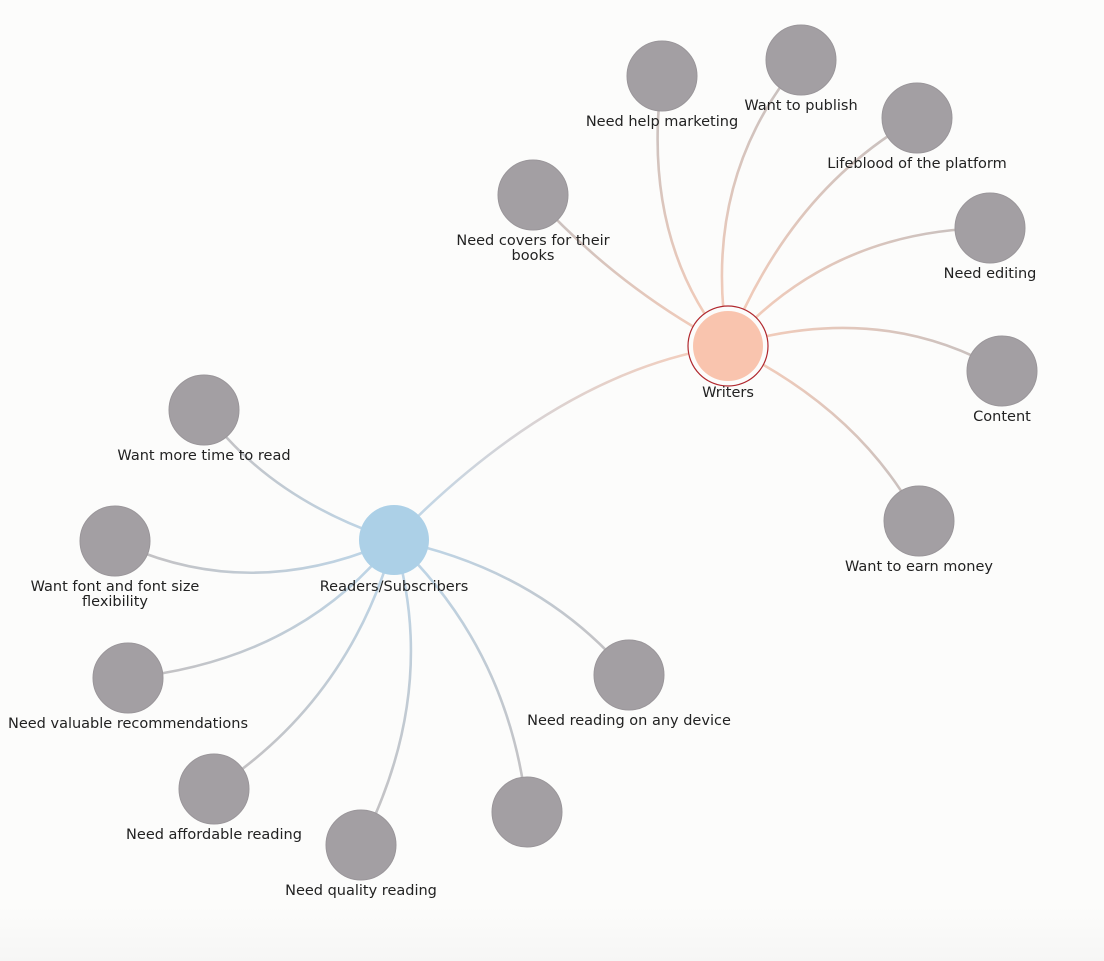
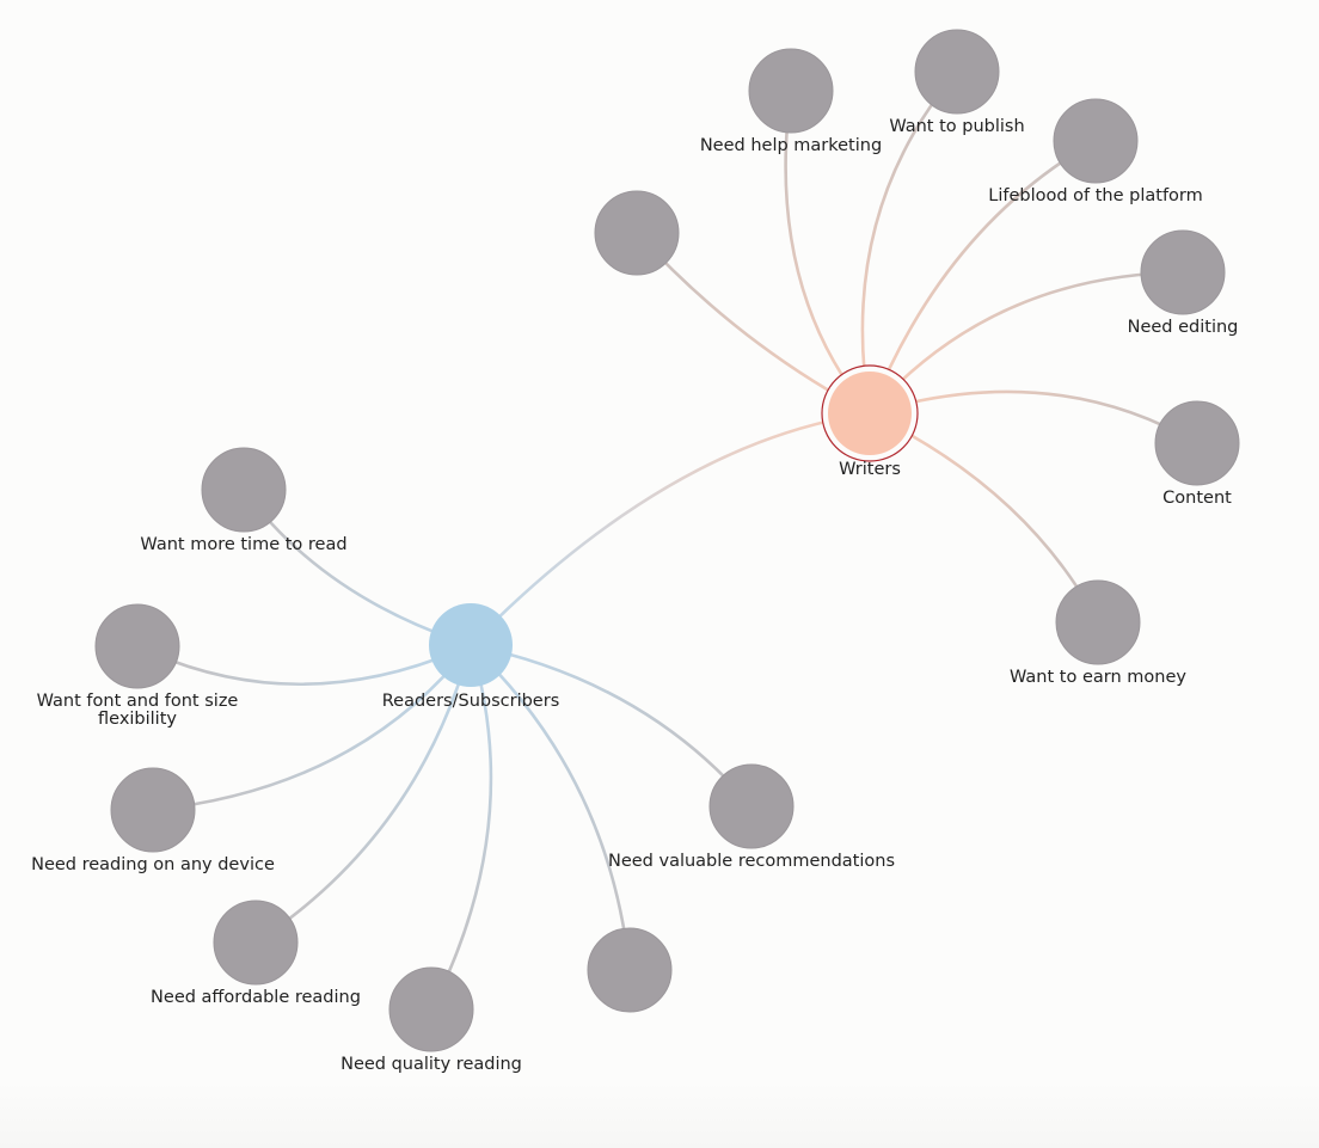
  Need help marketing
  Want to publish
  Lifeblood of the platform
- Need covers for their books
  Need editing
  Content
  Want to earn money
  Want more time to read
  Want font and font size flexibility
- Need valuable recommendations
+ Need reading on any device
  Need affordable reading
  Need quality reading
- Need reading on any device
+ Need valuable recommendations
  Writers
  Readers/Subscribers
